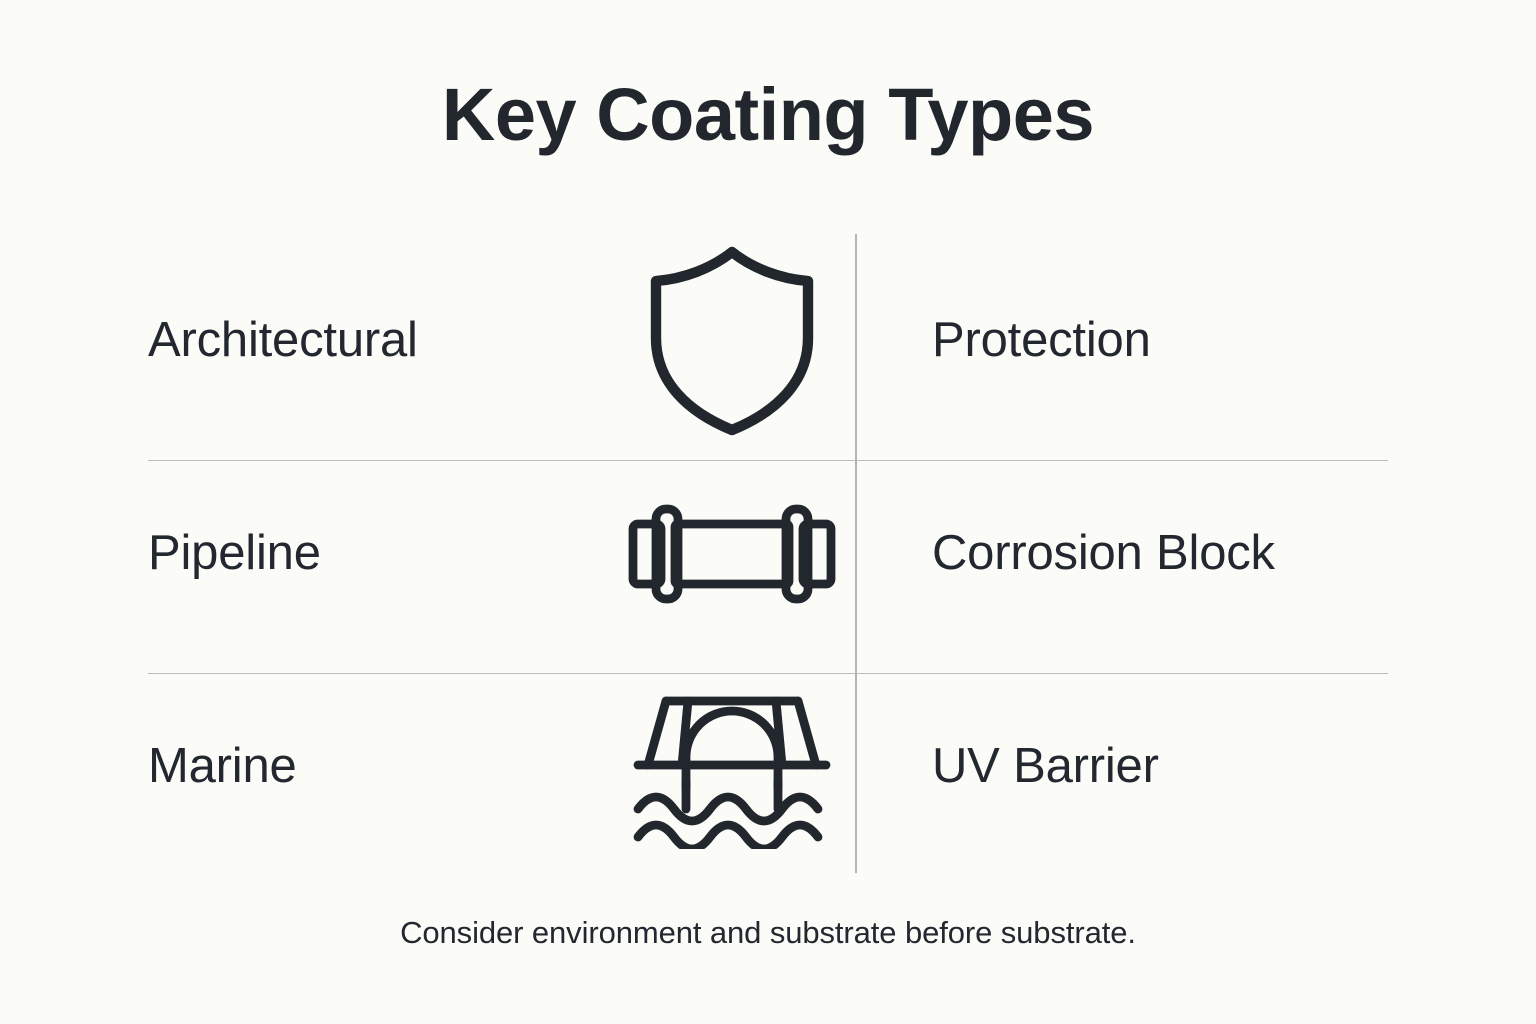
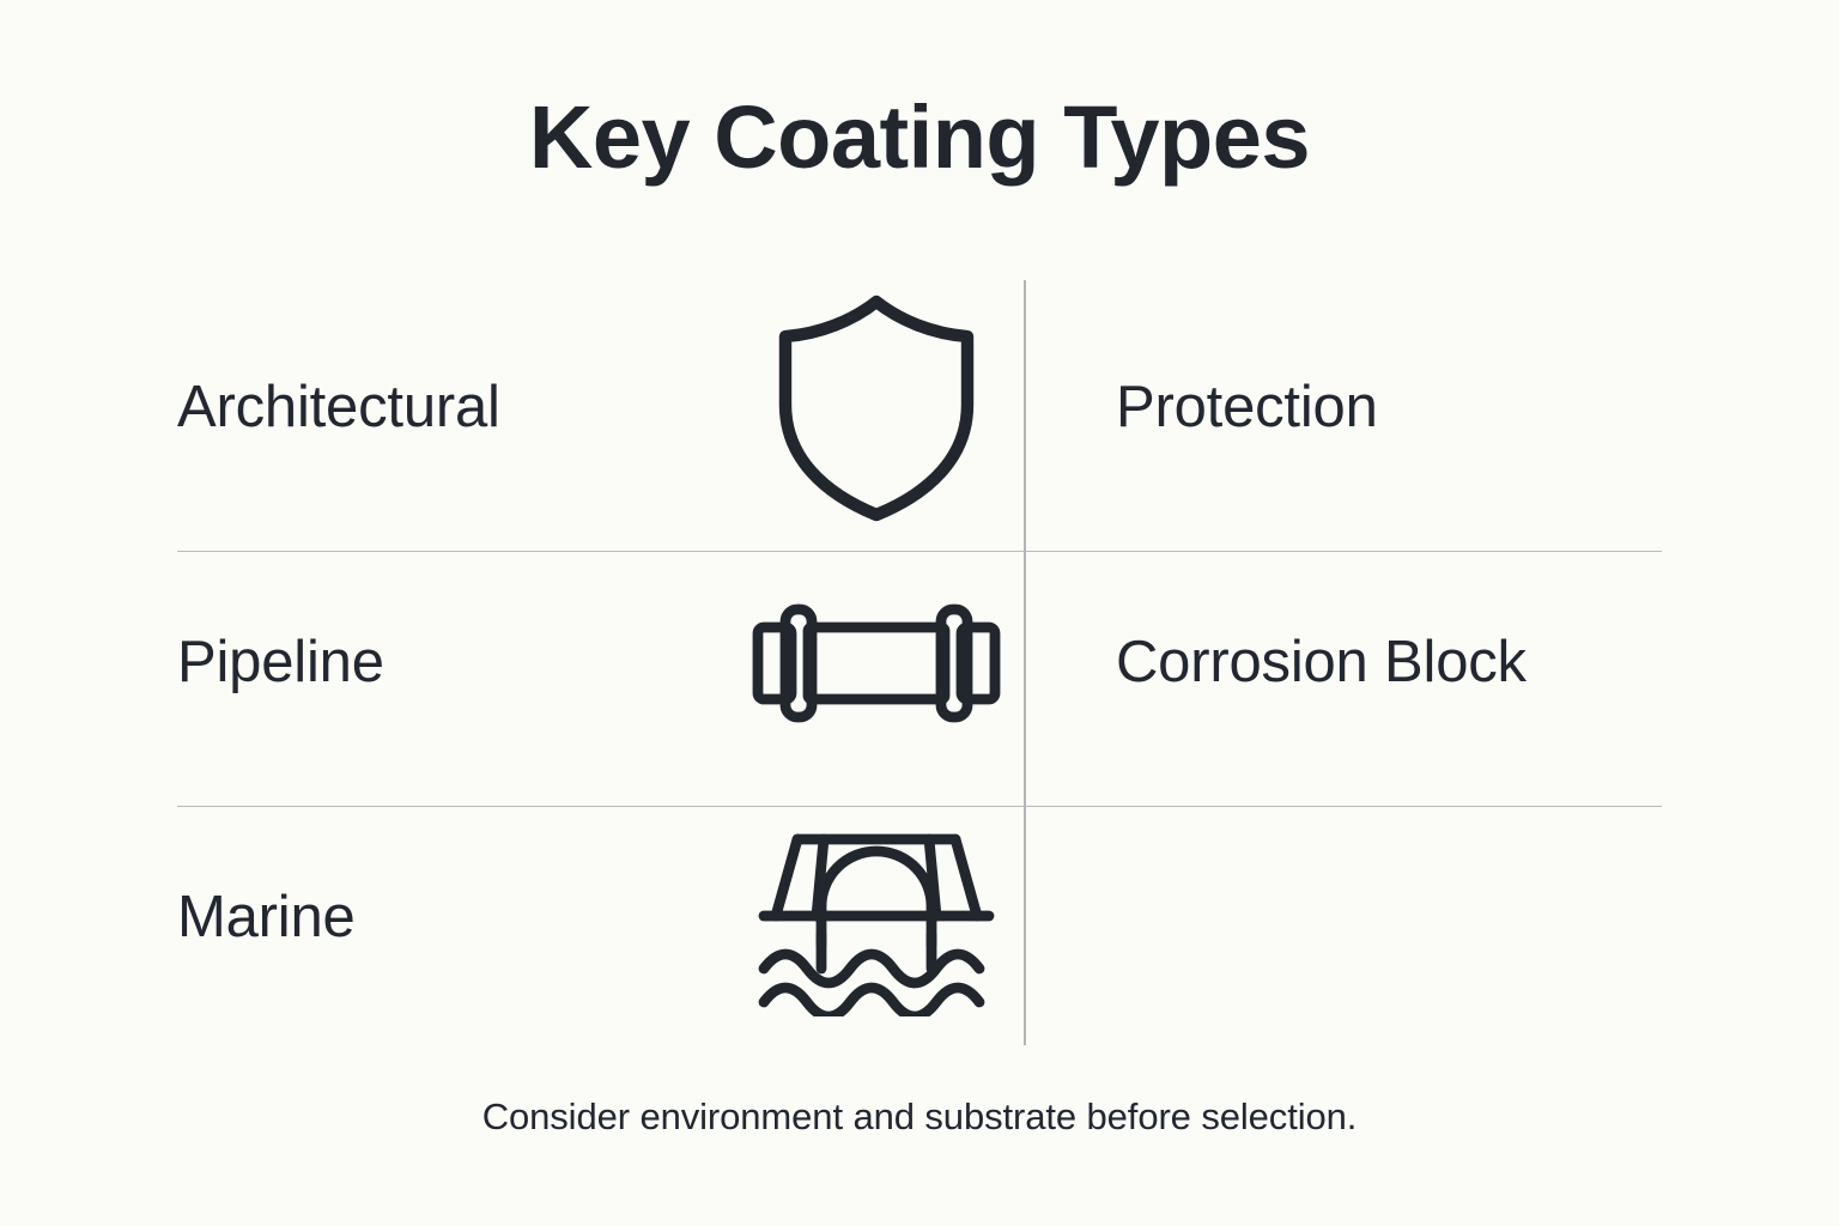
  Key Coating Types
  Architectural
  Protection
  Pipeline
  Corrosion Block
  Marine
- UV Barrier
- Consider environment and substrate before substrate.
+ Consider environment and substrate before selection.
